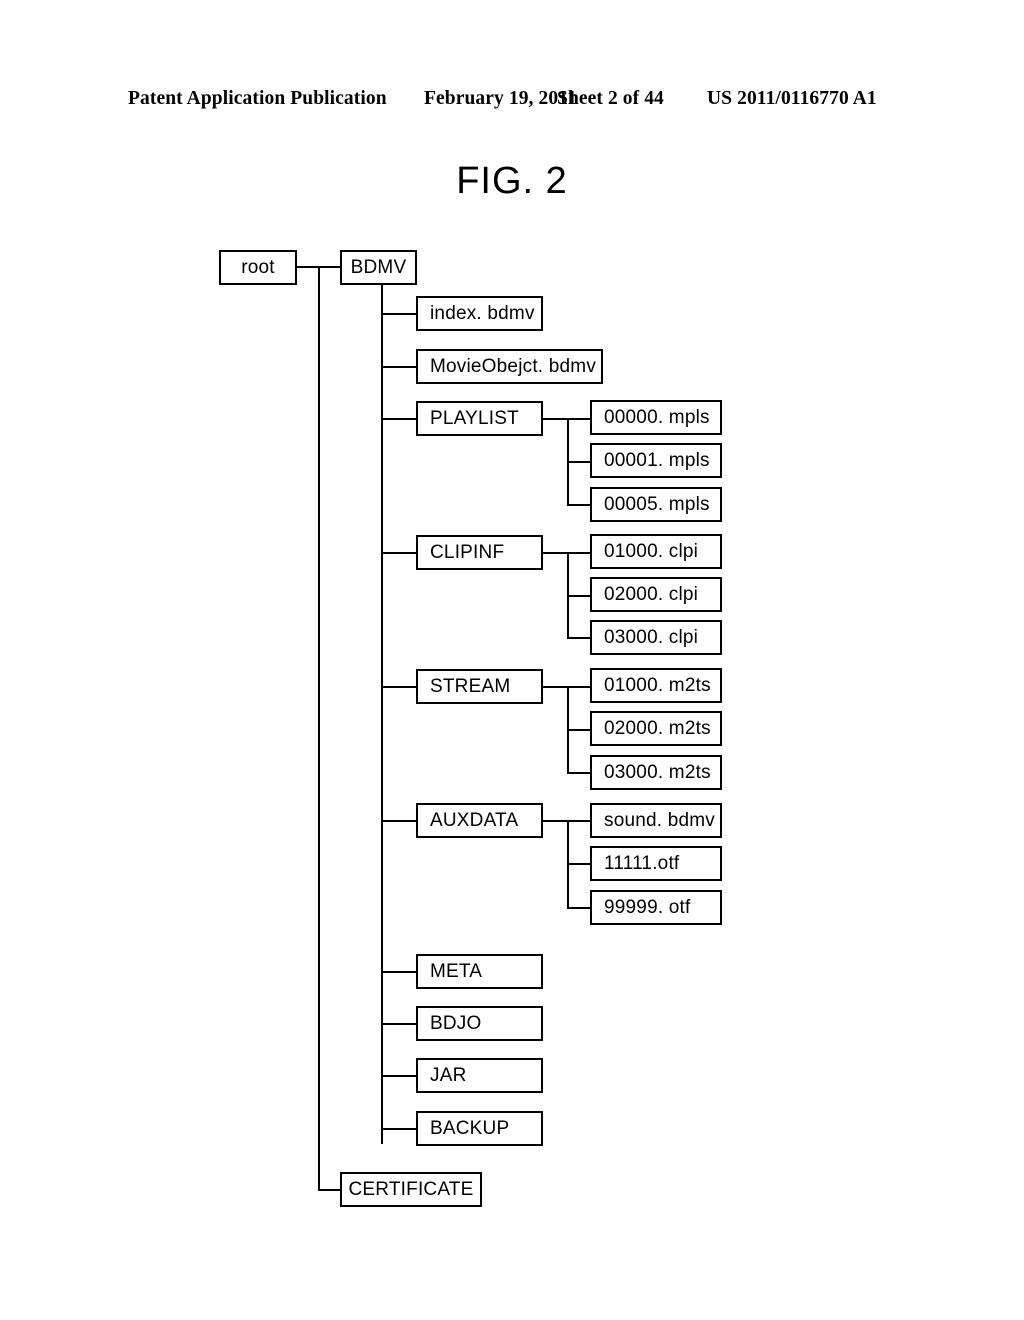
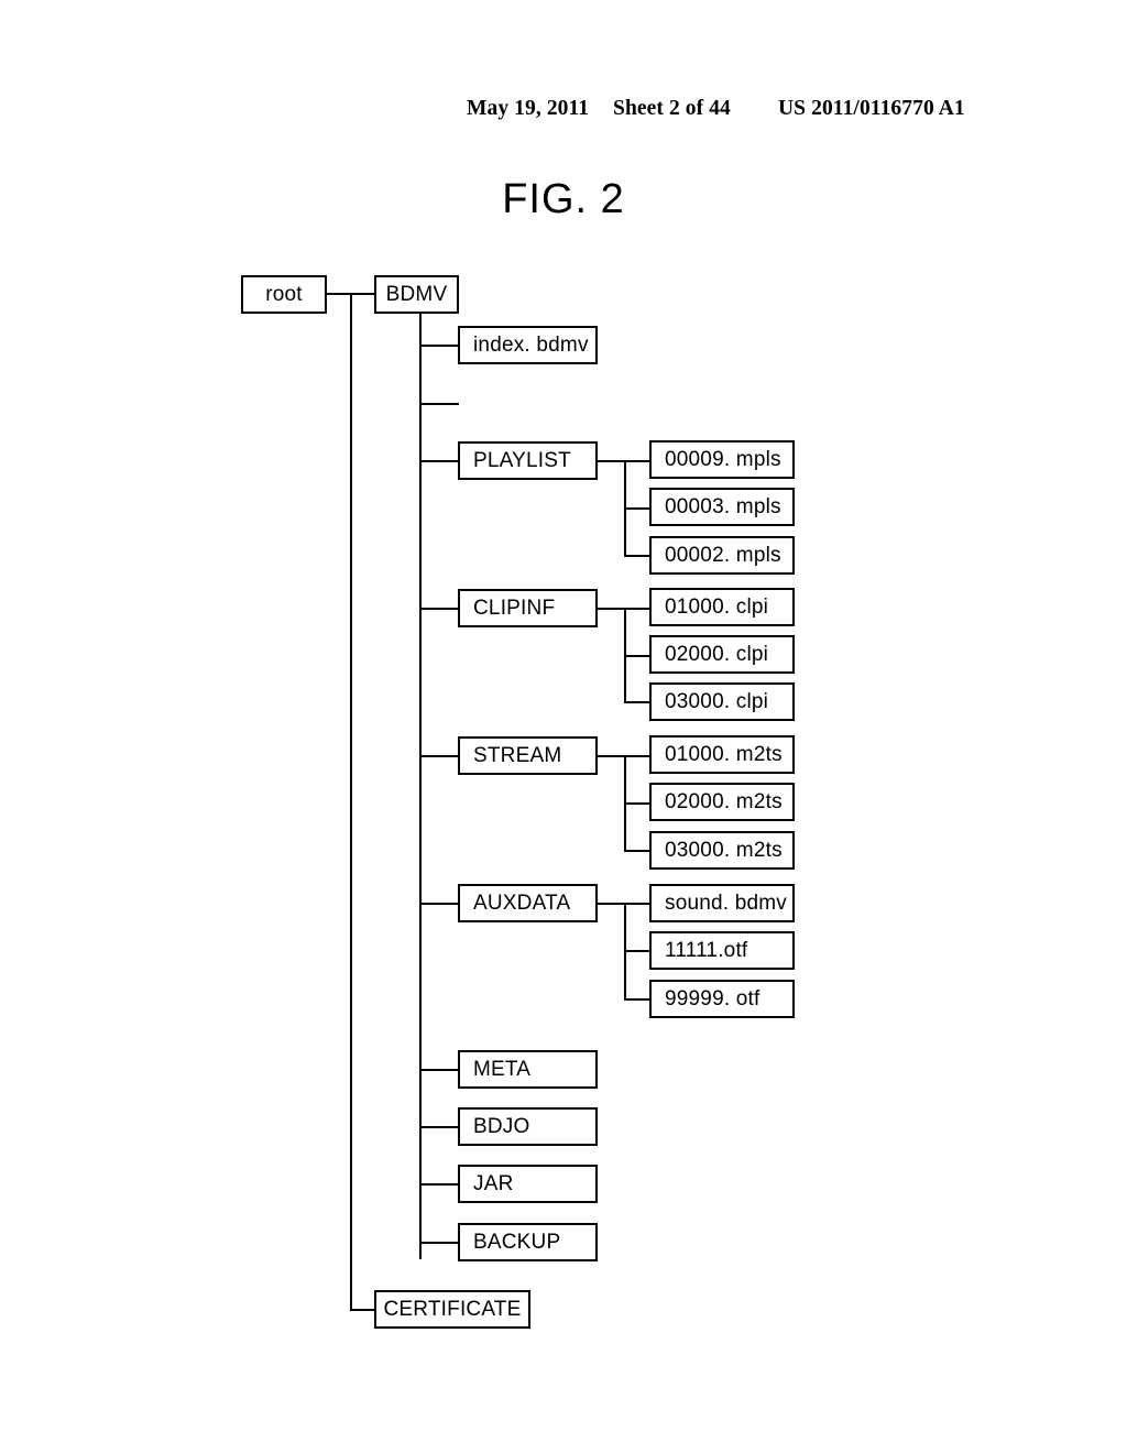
- Patent Application Publication
- February 19, 2011
+ May 19, 2011
  Sheet 2 of 44
  US 2011/0116770 A1
  FIG. 2
  root
  BDMV
  CERTIFICATE
  index. bdmv
- MovieObejct. bdmv
  PLAYLIST
  CLIPINF
  STREAM
  AUXDATA
  META
  BDJO
  JAR
  BACKUP
- 00000. mpls
+ 00009. mpls
- 00001. mpls
+ 00003. mpls
- 00005. mpls
+ 00002. mpls
  01000. clpi
  02000. clpi
  03000. clpi
  01000. m2ts
  02000. m2ts
  03000. m2ts
  sound. bdmv
  11111.otf
  99999. otf
